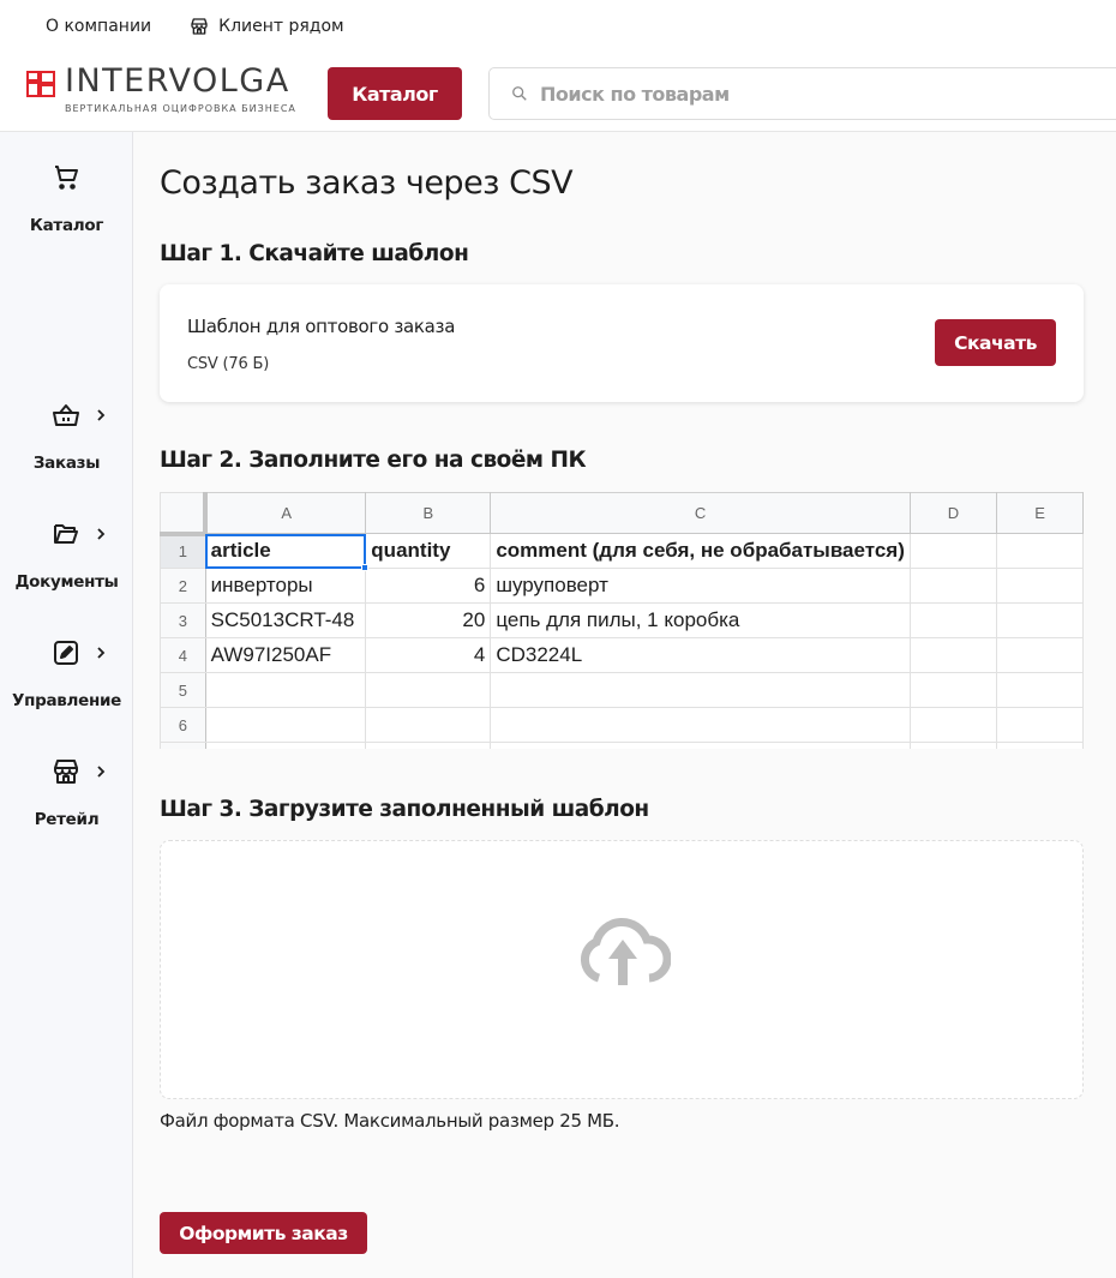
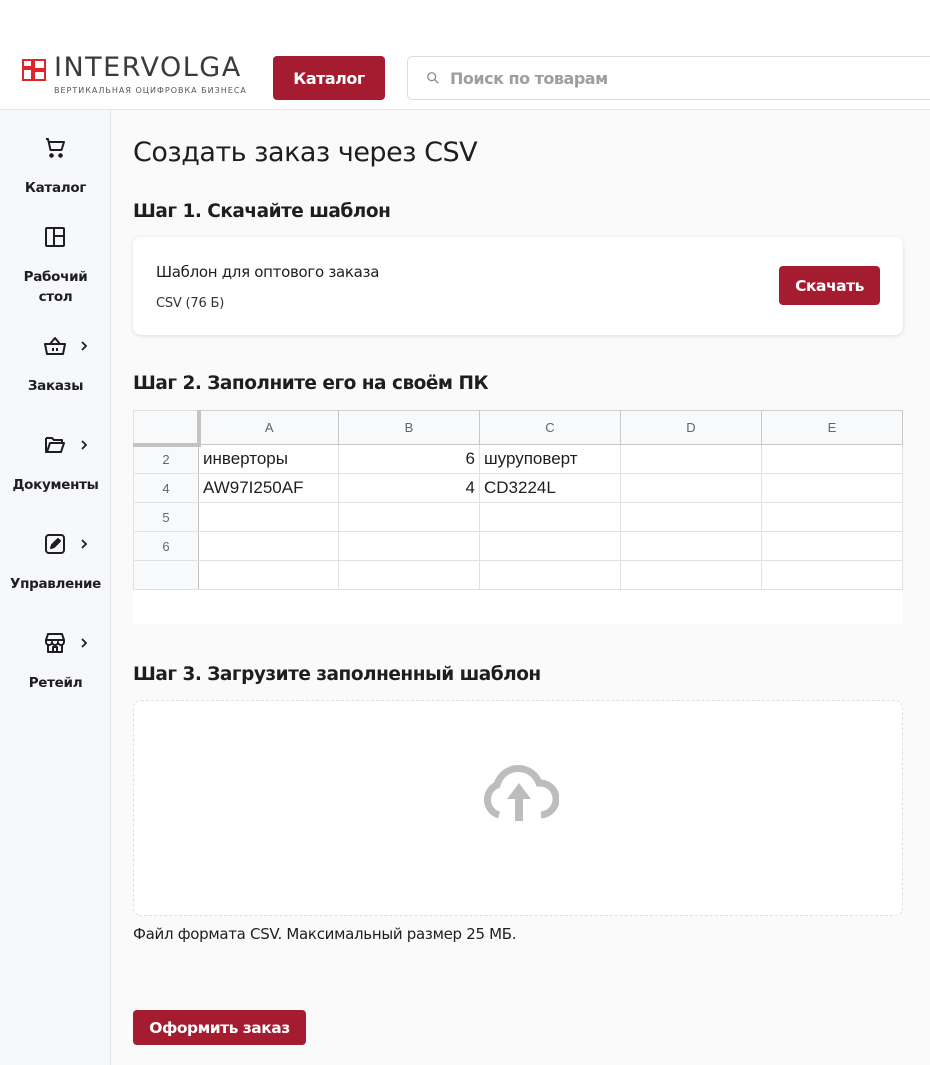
- О компании
- Клиент рядом
  INTERVOLGA
  ВЕРТИКАЛЬНАЯ ОЦИФРОВКА БИЗНЕСА
  Каталог
  Поиск по товарам
  Каталог
+ Рабочий стол
  Заказы
  Документы
  Управление
  Ретейл
  Создать заказ через CSV
  Шаг 1. Скачайте шаблон
  Шаблон для оптового заказа
  CSV (76 Б)
  Скачать
  Шаг 2. Заполните его на своём ПК
  	A	B	C	D	E
- 1	article	quantity	comment (для себя, не обрабатывается)
  2	инверторы	6	шуруповерт
- 3	SC5013CRT-48	20	цепь для пилы, 1 коробка
  4	AW97I250AF	4	CD3224L
  5
  6
  Шаг 3. Загрузите заполненный шаблон
  Файл формата CSV. Максимальный размер 25 МБ.
  Оформить заказ
